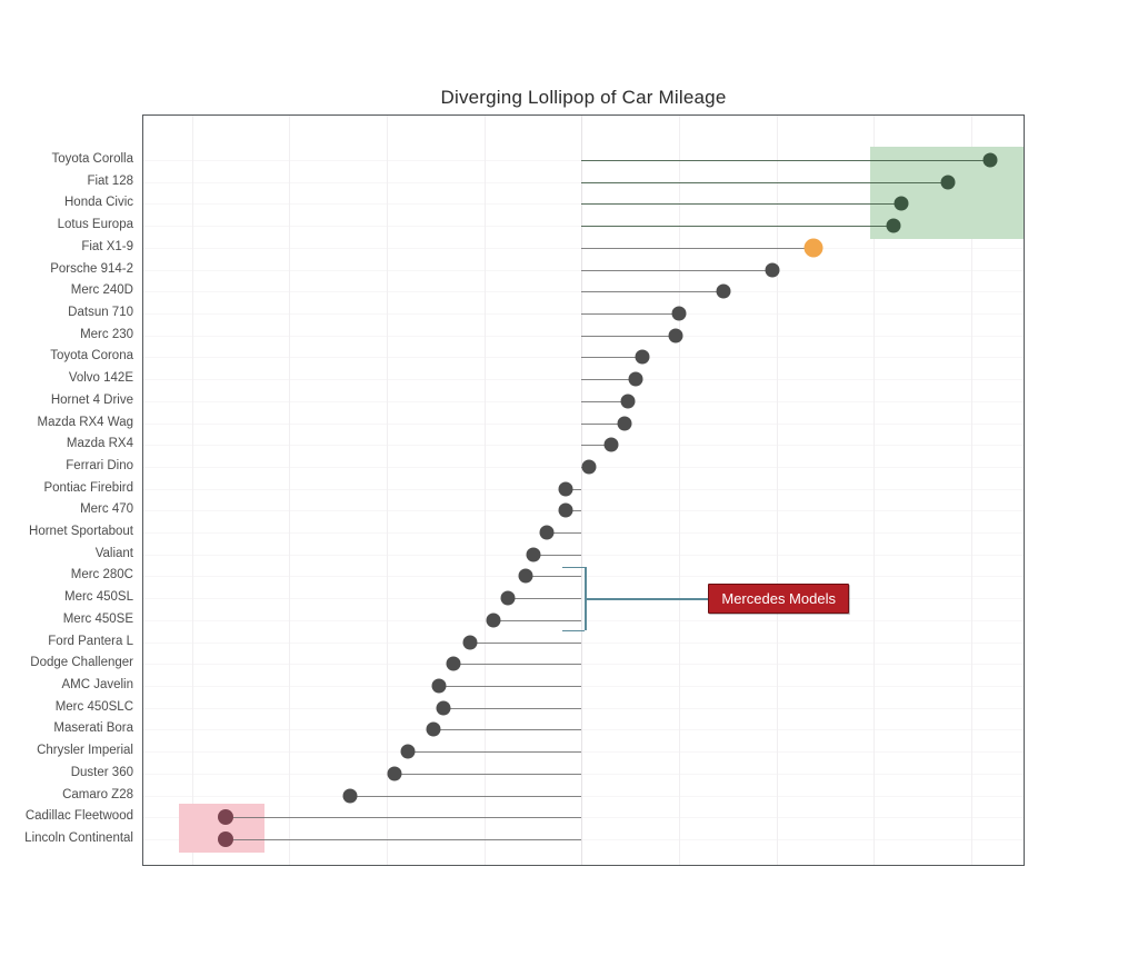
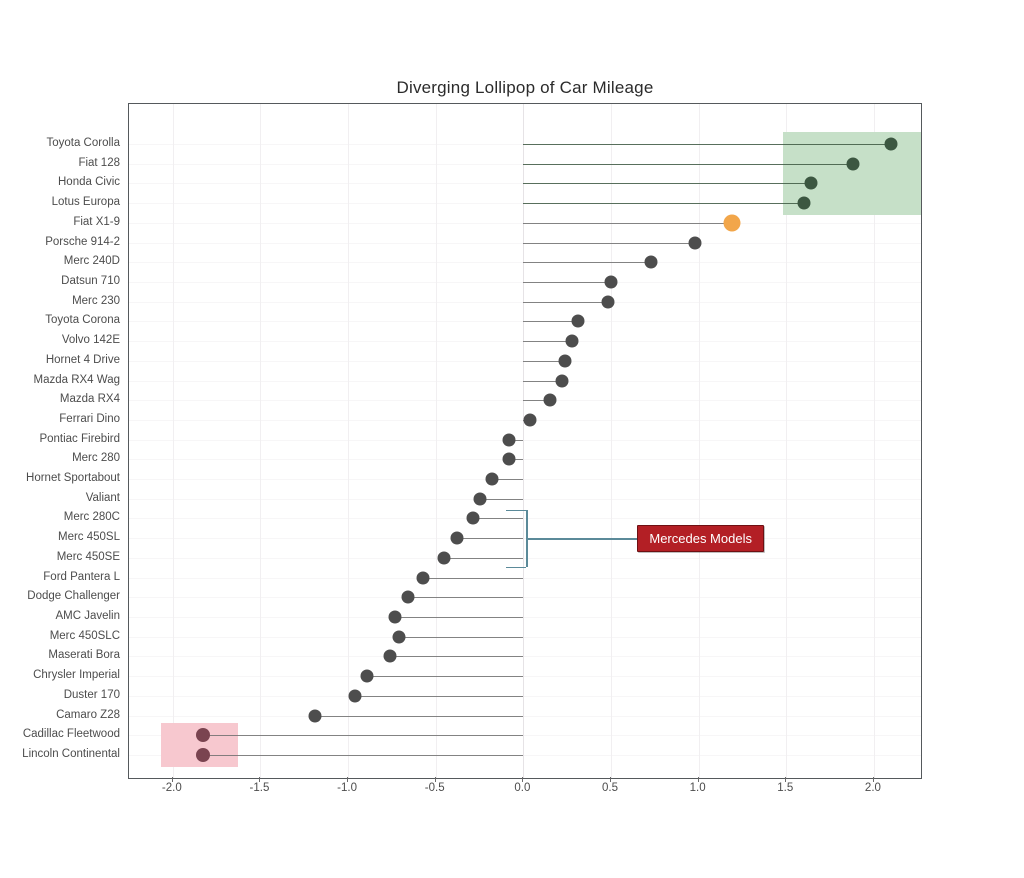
  Diverging Lollipop of Car Mileage
  Toyota Corolla
  Fiat 128
  Honda Civic
  Lotus Europa
  Fiat X1-9
  Porsche 914-2
  Merc 240D
  Datsun 710
  Merc 230
  Toyota Corona
  Volvo 142E
  Hornet 4 Drive
  Mazda RX4 Wag
  Mazda RX4
  Ferrari Dino
  Pontiac Firebird
- Merc 470
+ Merc 280
  Hornet Sportabout
  Valiant
  Merc 280C
  Merc 450SL
  Merc 450SE
  Ford Pantera L
  Dodge Challenger
  AMC Javelin
  Merc 450SLC
  Maserati Bora
  Chrysler Imperial
- Duster 360
+ Duster 170
  Camaro Z28
  Cadillac Fleetwood
  Lincoln Continental
  Mercedes Models
+ -2.0
+ -1.5
+ -1.0
+ -0.5
+ 0.0
+ 0.5
+ 1.0
+ 1.5
+ 2.0
